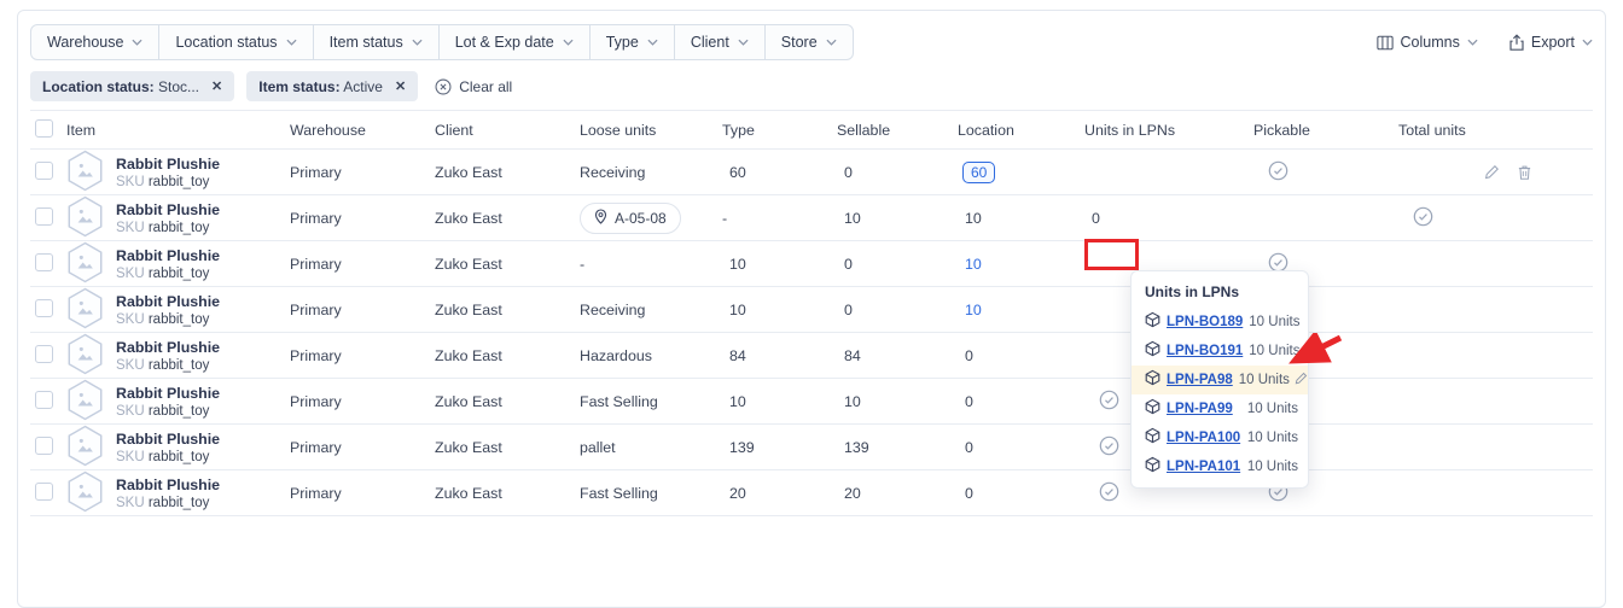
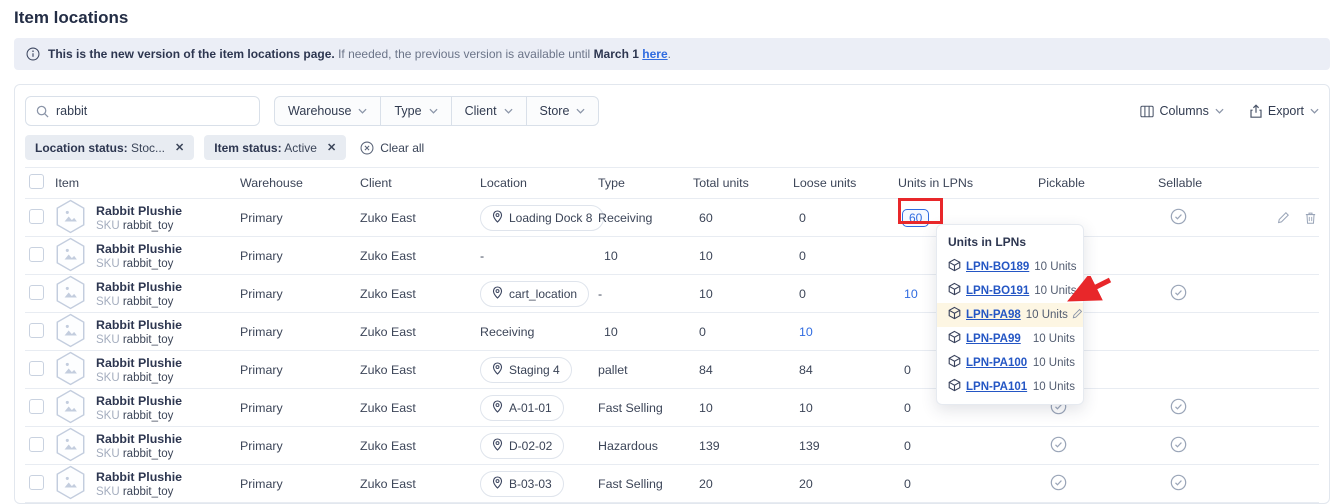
+ Item locations
+ This is the new version of the item locations page. If needed, the previous version is available until March 1 here.
+ rabbit
  Warehouse
- Location status
- Item status
- Lot & Exp date
  Type
  Client
  Store
  Columns
  Export
  Location status: Stoc...
  ✕
  Item status: Active
  ✕
  Clear all
  Item
  Warehouse
  Client
- Loose units
+ Location
  Type
- Sellable
+ Total units
- Location
+ Loose units
  Units in LPNs
  Pickable
- Total units
+ Sellable
  Rabbit Plushie
  SKU rabbit_toy
  Primary
  Zuko East
+ Loading Dock 8
  Receiving
  60
  0
  60
  Rabbit Plushie
  SKU rabbit_toy
  Primary
  Zuko East
- A-05-08
  -
  10
  10
  0
  Rabbit Plushie
  SKU rabbit_toy
  Primary
  Zuko East
+ cart_location
  -
  10
  0
  10
  Rabbit Plushie
  SKU rabbit_toy
  Primary
  Zuko East
  Receiving
  10
  0
  10
  Rabbit Plushie
  SKU rabbit_toy
  Primary
  Zuko East
+ Staging 4
- Hazardous
+ pallet
  84
  84
  0
  Rabbit Plushie
  SKU rabbit_toy
  Primary
  Zuko East
+ A-01-01
  Fast Selling
  10
  10
  0
  Rabbit Plushie
  SKU rabbit_toy
  Primary
  Zuko East
+ D-02-02
- pallet
+ Hazardous
  139
  139
  0
  Rabbit Plushie
  SKU rabbit_toy
  Primary
  Zuko East
+ B-03-03
  Fast Selling
  20
  20
  0
  Units in LPNs
  LPN-BO189
  10 Units
  LPN-BO191
  10 Units
  LPN-PA98
  10 Units
  LPN-PA99
  10 Units
  LPN-PA100
  10 Units
  LPN-PA101
  10 Units
